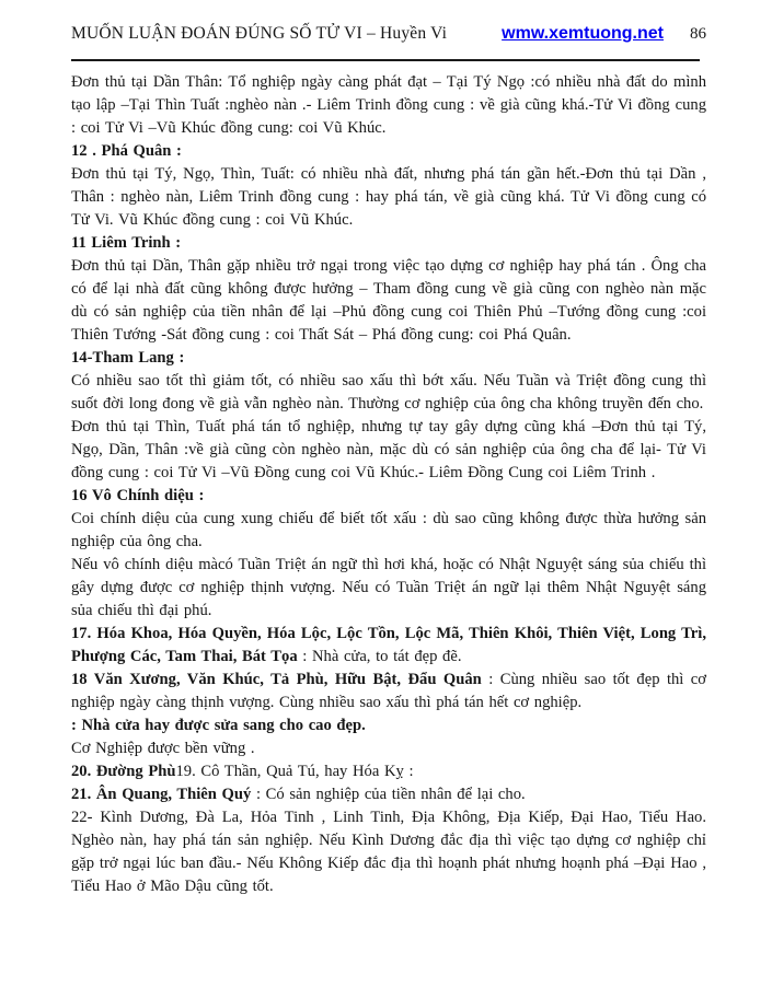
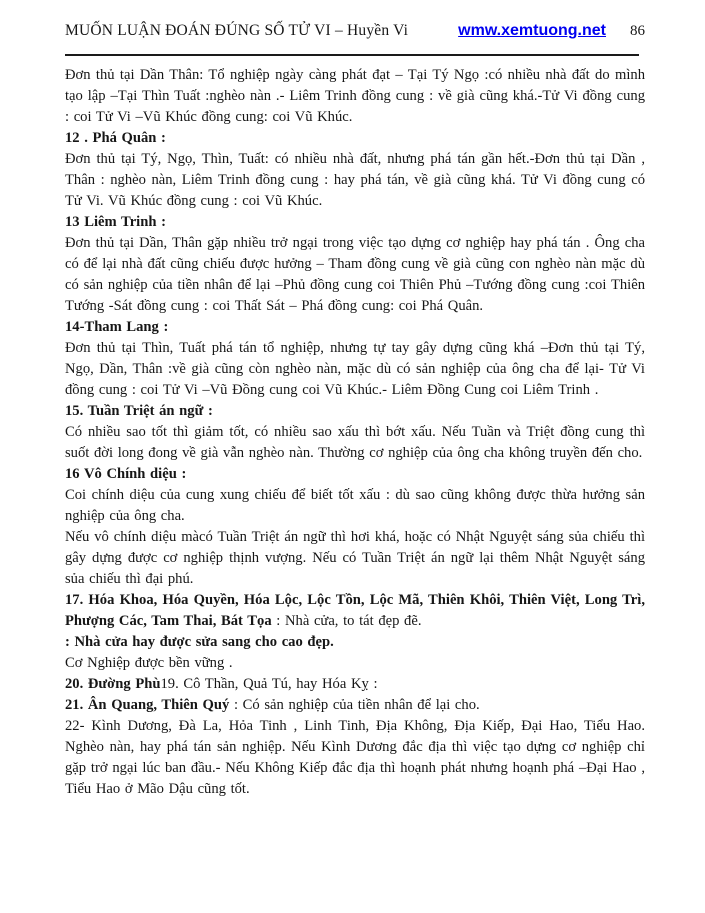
  MUỐN LUẬN ĐOÁN ĐÚNG SỐ TỬ VI – Huyền Vi
  wmw.xemtuong.net
  86
  Đơn thủ tại Dần Thân: Tổ nghiệp ngày càng phát đạt – Tại Tý Ngọ :có nhiều nhà đất do mình tạo lập –Tại Thìn Tuất :nghèo nàn .- Liêm Trinh đồng cung : về già cũng khá.-Tử Vi đồng cung : coi Tử Vi –Vũ Khúc đồng cung: coi Vũ Khúc.
  12 . Phá Quân :
  Đơn thủ tại Tý, Ngọ, Thìn, Tuất: có nhiều nhà đất, nhưng phá tán gần hết.-Đơn thủ tại Dần , Thân : nghèo nàn, Liêm Trinh đồng cung : hay phá tán, về già cũng khá. Tử Vi đồng cung có Tử Vi. Vũ Khúc đồng cung : coi Vũ Khúc.
- 11 Liêm Trinh :
+ 13 Liêm Trinh :
- Đơn thủ tại Dần, Thân gặp nhiều trở ngại trong việc tạo dựng cơ nghiệp hay phá tán . Ông cha có để lại nhà đất cũng không được hưởng – Tham đồng cung về già cũng con nghèo nàn mặc dù có sản nghiệp của tiền nhân để lại –Phủ đồng cung coi Thiên Phủ –Tướng đồng cung :coi Thiên Tướng -Sát đồng cung : coi Thất Sát – Phá đồng cung: coi Phá Quân.
+ Đơn thủ tại Dần, Thân gặp nhiều trở ngại trong việc tạo dựng cơ nghiệp hay phá tán . Ông cha có để lại nhà đất cũng chiếu được hưởng – Tham đồng cung về già cũng con nghèo nàn mặc dù có sản nghiệp của tiền nhân để lại –Phủ đồng cung coi Thiên Phủ –Tướng đồng cung :coi Thiên Tướng -Sát đồng cung : coi Thất Sát – Phá đồng cung: coi Phá Quân.
  14-Tham Lang :
- Có nhiều sao tốt thì giảm tốt, có nhiều sao xấu thì bớt xấu. Nếu Tuần và Triệt đồng cung thì suốt đời long đong về già vẫn nghèo nàn. Thường cơ nghiệp của ông cha không truyền đến cho.
+ Đơn thủ tại Thìn, Tuất phá tán tổ nghiệp, nhưng tự tay gây dựng cũng khá –Đơn thủ tại Tý, Ngọ, Dần, Thân :về già cũng còn nghèo nàn, mặc dù có sản nghiệp của ông cha để lại- Tử Vi đồng cung : coi Tử Vi –Vũ Đồng cung coi Vũ Khúc.- Liêm Đồng Cung coi Liêm Trinh .
+ 15. Tuần Triệt án ngữ :
- Đơn thủ tại Thìn, Tuất phá tán tổ nghiệp, nhưng tự tay gây dựng cũng khá –Đơn thủ tại Tý, Ngọ, Dần, Thân :về già cũng còn nghèo nàn, mặc dù có sản nghiệp của ông cha để lại- Tử Vi đồng cung : coi Tử Vi –Vũ Đồng cung coi Vũ Khúc.- Liêm Đồng Cung coi Liêm Trinh .
+ Có nhiều sao tốt thì giảm tốt, có nhiều sao xấu thì bớt xấu. Nếu Tuần và Triệt đồng cung thì suốt đời long đong về già vẫn nghèo nàn. Thường cơ nghiệp của ông cha không truyền đến cho.
  16 Vô Chính diệu :
  Coi chính diệu của cung xung chiếu để biết tốt xấu : dù sao cũng không được thừa hưởng sản nghiệp của ông cha.
  Nếu vô chính diệu màcó Tuần Triệt án ngữ thì hơi khá, hoặc có Nhật Nguyệt sáng sủa chiếu thì gây dựng được cơ nghiệp thịnh vượng. Nếu có Tuần Triệt án ngữ lại thêm Nhật Nguyệt sáng sủa chiếu thì đại phú.
  17. Hóa Khoa, Hóa Quyền, Hóa Lộc, Lộc Tồn, Lộc Mã, Thiên Khôi, Thiên Việt, Long Trì, Phượng Các, Tam Thai, Bát Tọa : Nhà cửa, to tát đẹp đẽ.
- 18 Văn Xương, Văn Khúc, Tả Phù, Hữu Bật, Đẩu Quân : Cùng nhiều sao tốt đẹp thì cơ nghiệp ngày càng thịnh vượng. Cùng nhiều sao xấu thì phá tán hết cơ nghiệp.
  : Nhà cửa hay được sửa sang cho cao đẹp.
  Cơ Nghiệp được bền vững .
  20. Đường Phù19. Cô Thần, Quả Tú, hay Hóa Kỵ :
  21. Ân Quang, Thiên Quý : Có sản nghiệp của tiền nhân để lại cho.
  22- Kình Dương, Đà La, Hỏa Tinh , Linh Tinh, Địa Không, Địa Kiếp, Đại Hao, Tiểu Hao. Nghèo nàn, hay phá tán sản nghiệp. Nếu Kình Dương đắc địa thì việc tạo dựng cơ nghiệp chỉ gặp trở ngại lúc ban đầu.- Nếu Không Kiếp đắc địa thì hoạnh phát nhưng hoạnh phá –Đại Hao , Tiểu Hao ở Mão Dậu cũng tốt.
